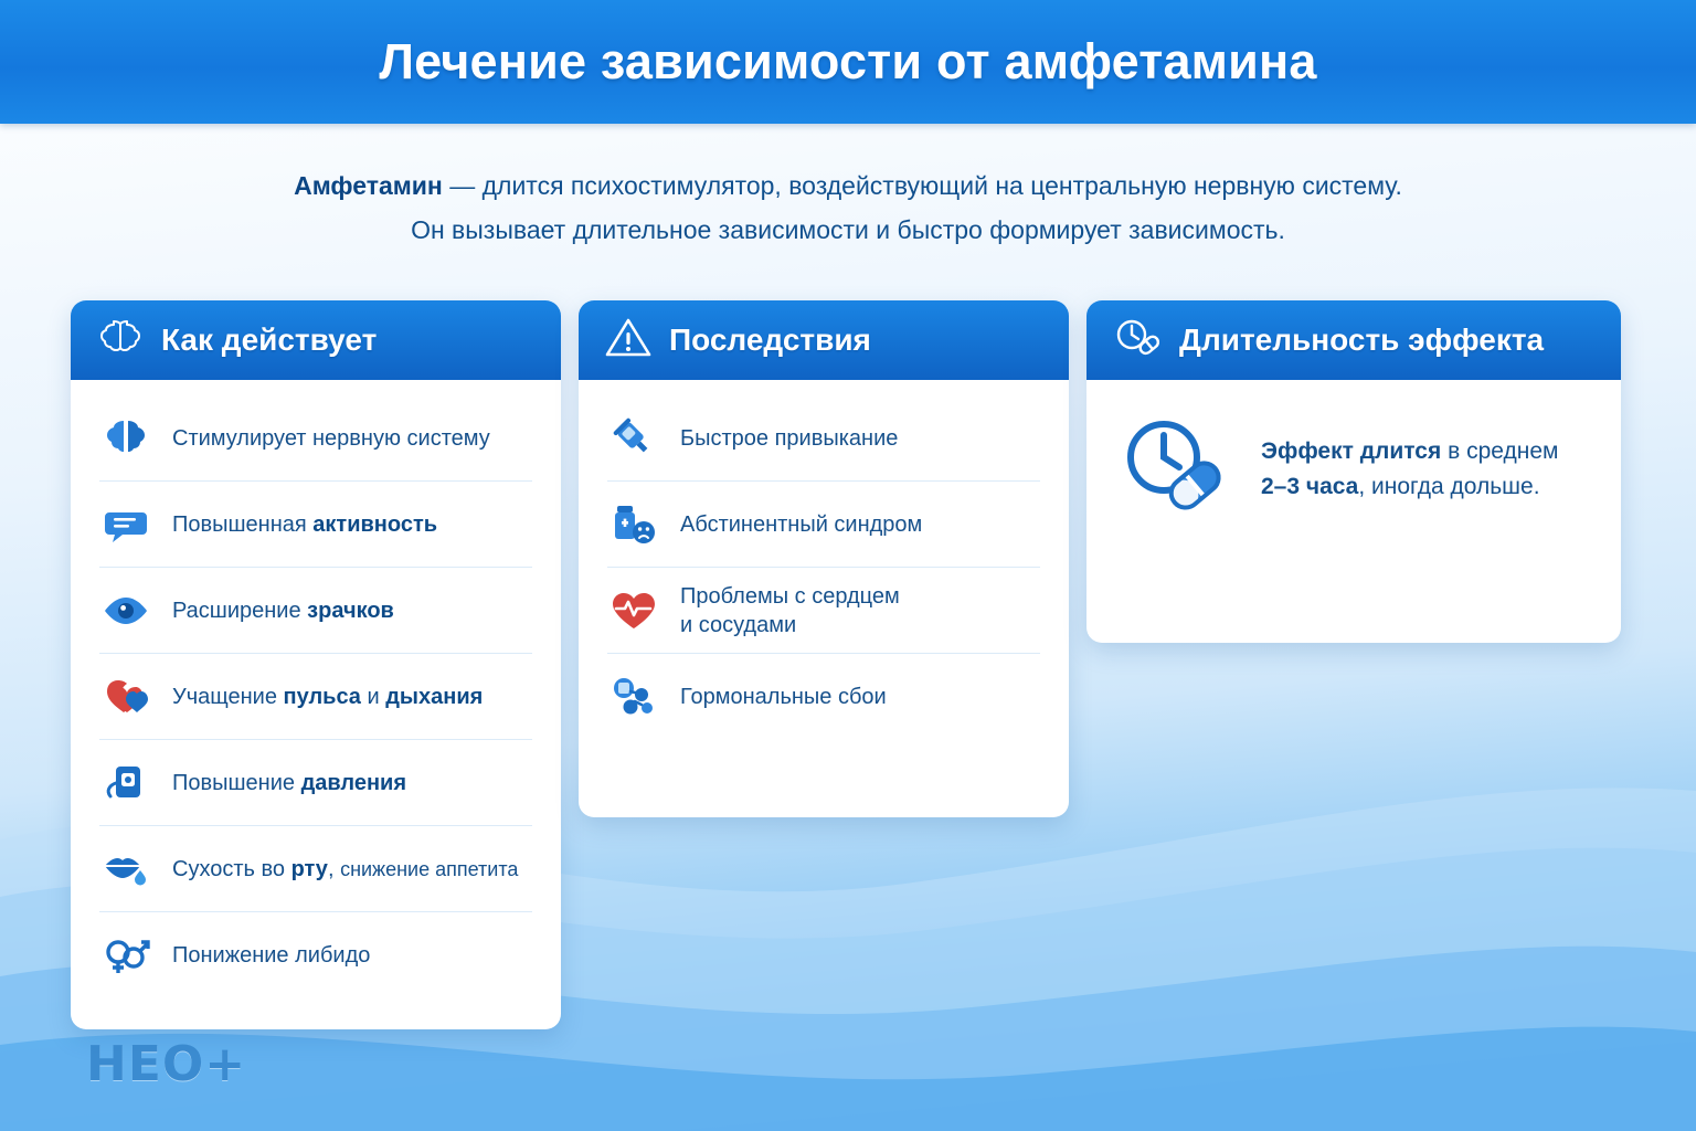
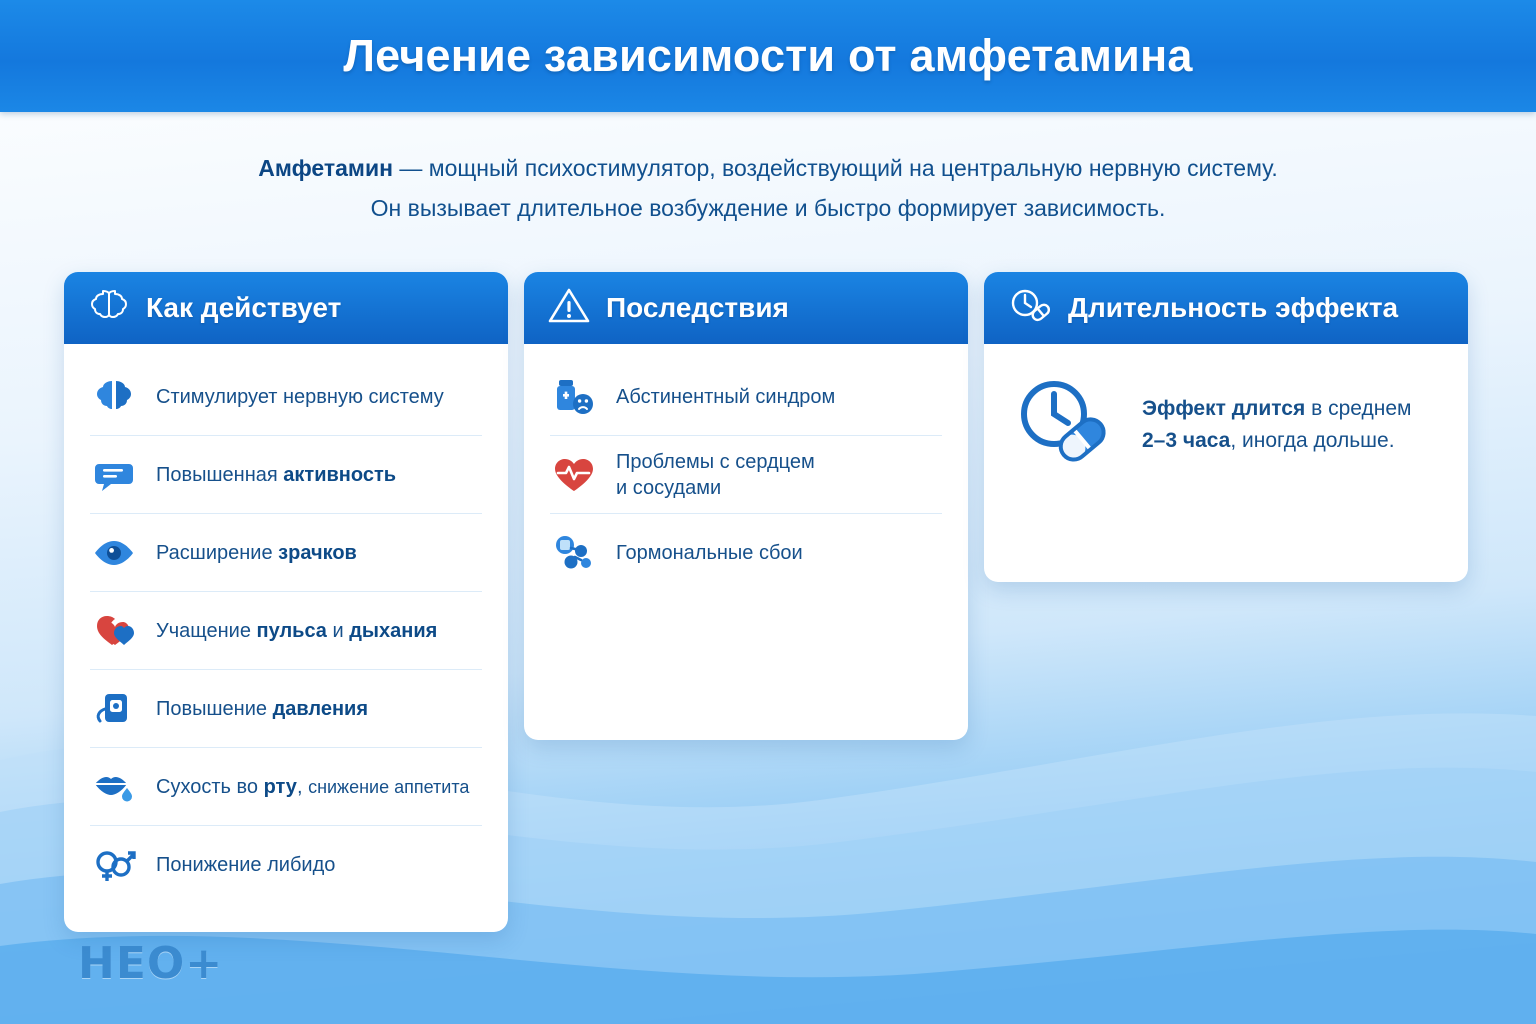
  Лечение зависимости от амфетамина
- Амфетамин — длится психостимулятор, воздействующий на центральную нервную систему.
+ Амфетамин — мощный психостимулятор, воздействующий на центральную нервную систему.
- Он вызывает длительное зависимости и быстро формирует зависимость.
+ Он вызывает длительное возбуждение и быстро формирует зависимость.
  Как действует
  Стимулирует нервную систему
  Повышенная активность
  Расширение зрачков
  Учащение пульса и дыхания
  Повышение давления
  Сухость во рту, снижение аппетита
  Понижение либидо
  Последствия
- Быстрое привыкание
  Абстинентный синдром
  Проблемы с сердцем
  и сосудами
  Гормональные сбои
  Длительность эффекта
  Эффект длится в среднем
  2–3 часа, иногда дольше.
  НЕО+
